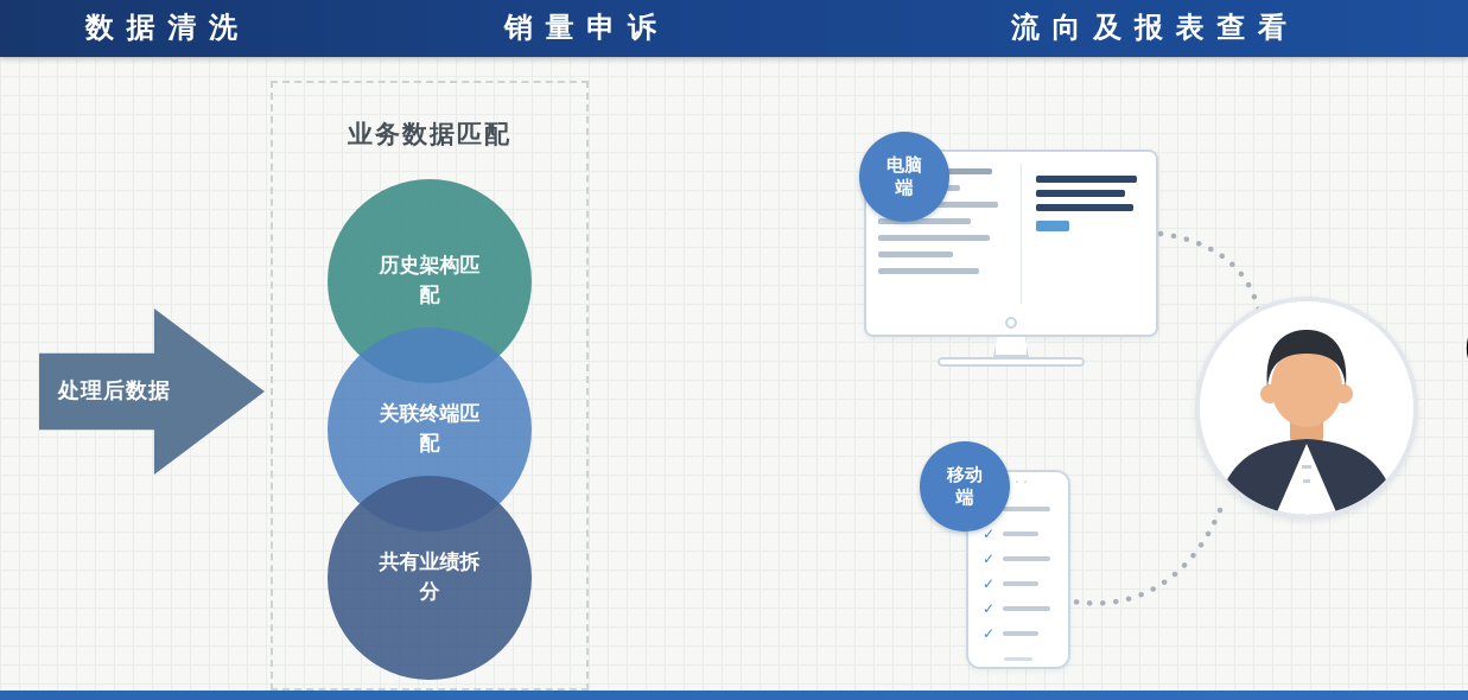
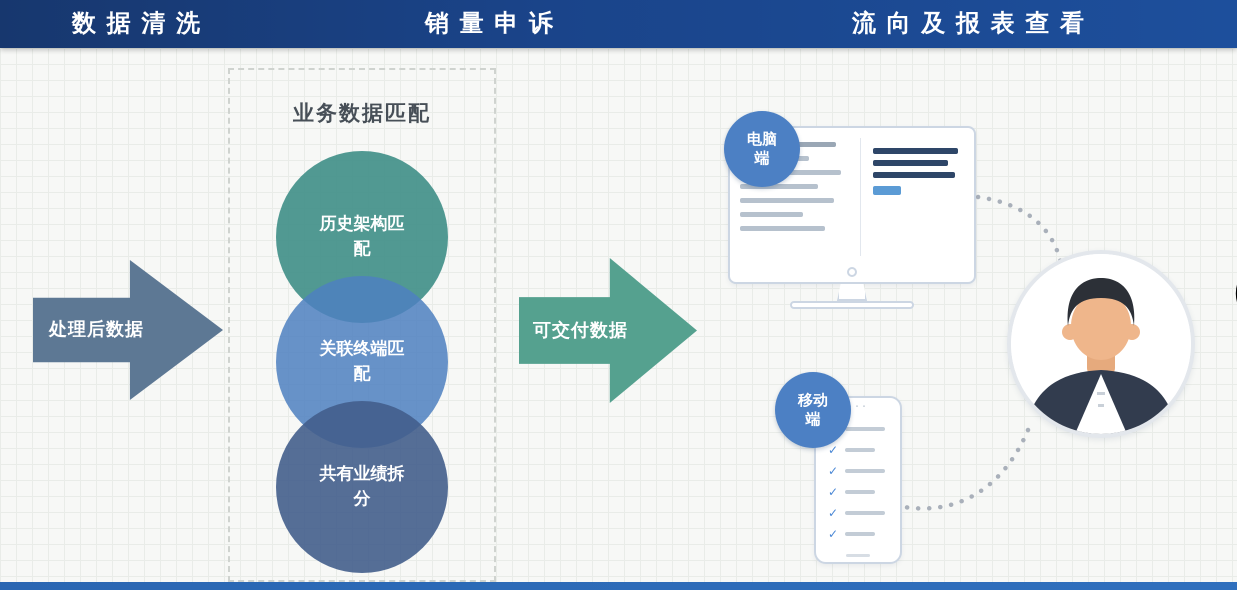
  数 据 清 洗
  销 量 申 诉
  流 向 及 报 表 查 看
  处理后数据
  业务数据匹配
  历史架构匹配
  关联终端匹配
  共有业绩拆分
+ 可交付数据
  电脑端
  ···
  ✓
  ✓
  ✓
  ✓
  ✓
  移动端
